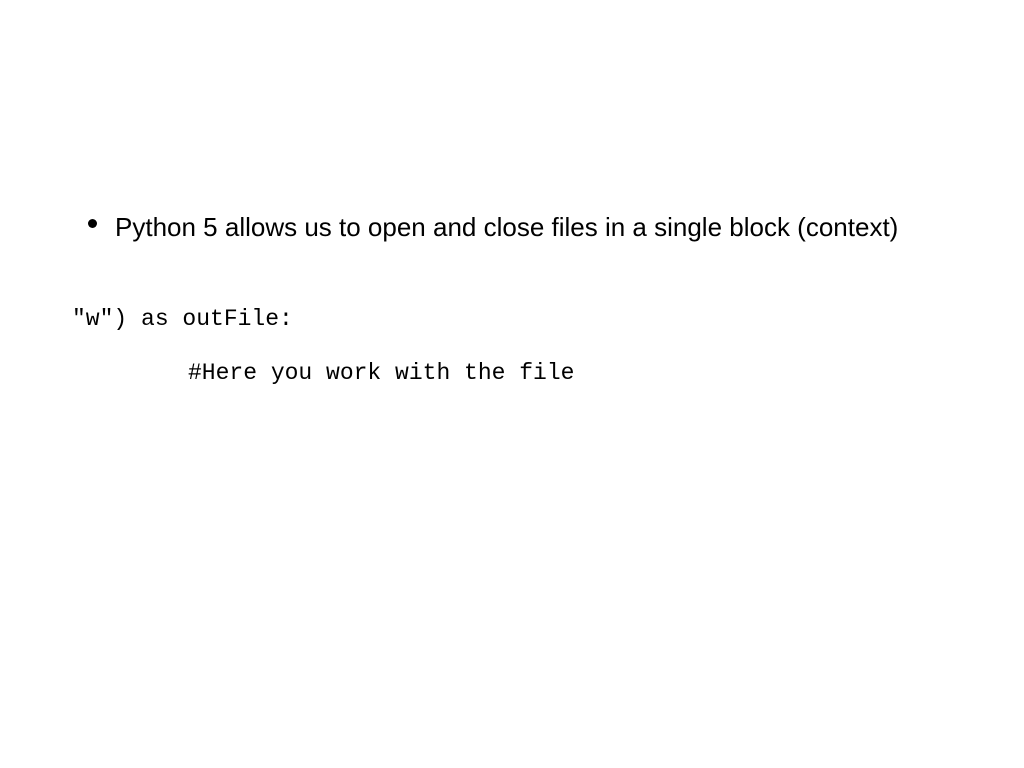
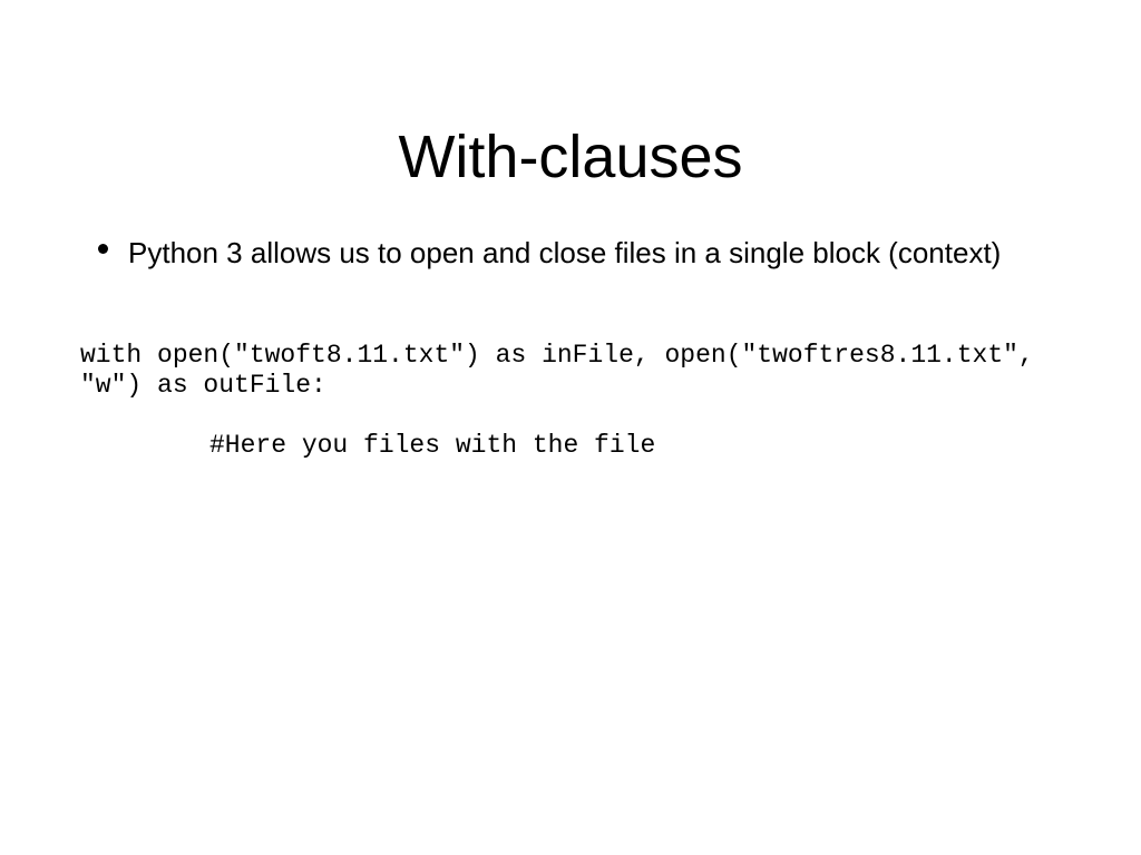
+ With-clauses
- Python 5 allows us to open and close files in a single block (context)
+ Python 3 allows us to open and close files in a single block (context)
+ with open("twoft8.11.txt") as inFile, open("twoftres8.11.txt",
  "w") as outFile:
- #Here you work with the file
+ #Here you files with the file
